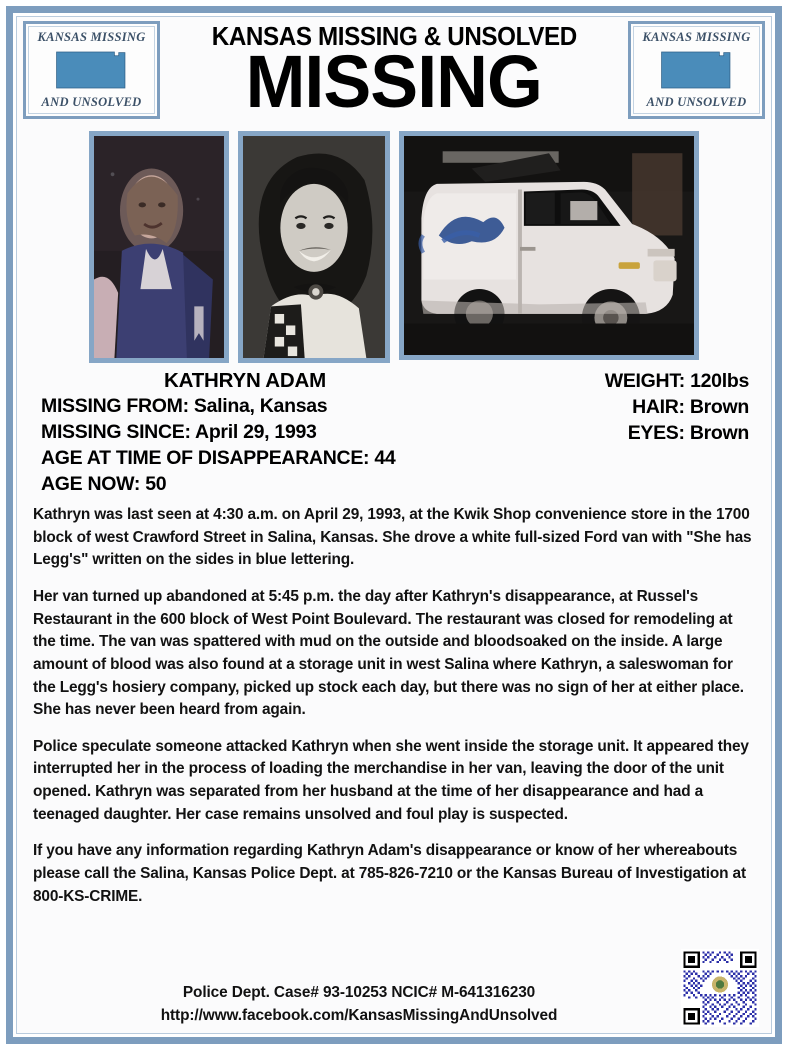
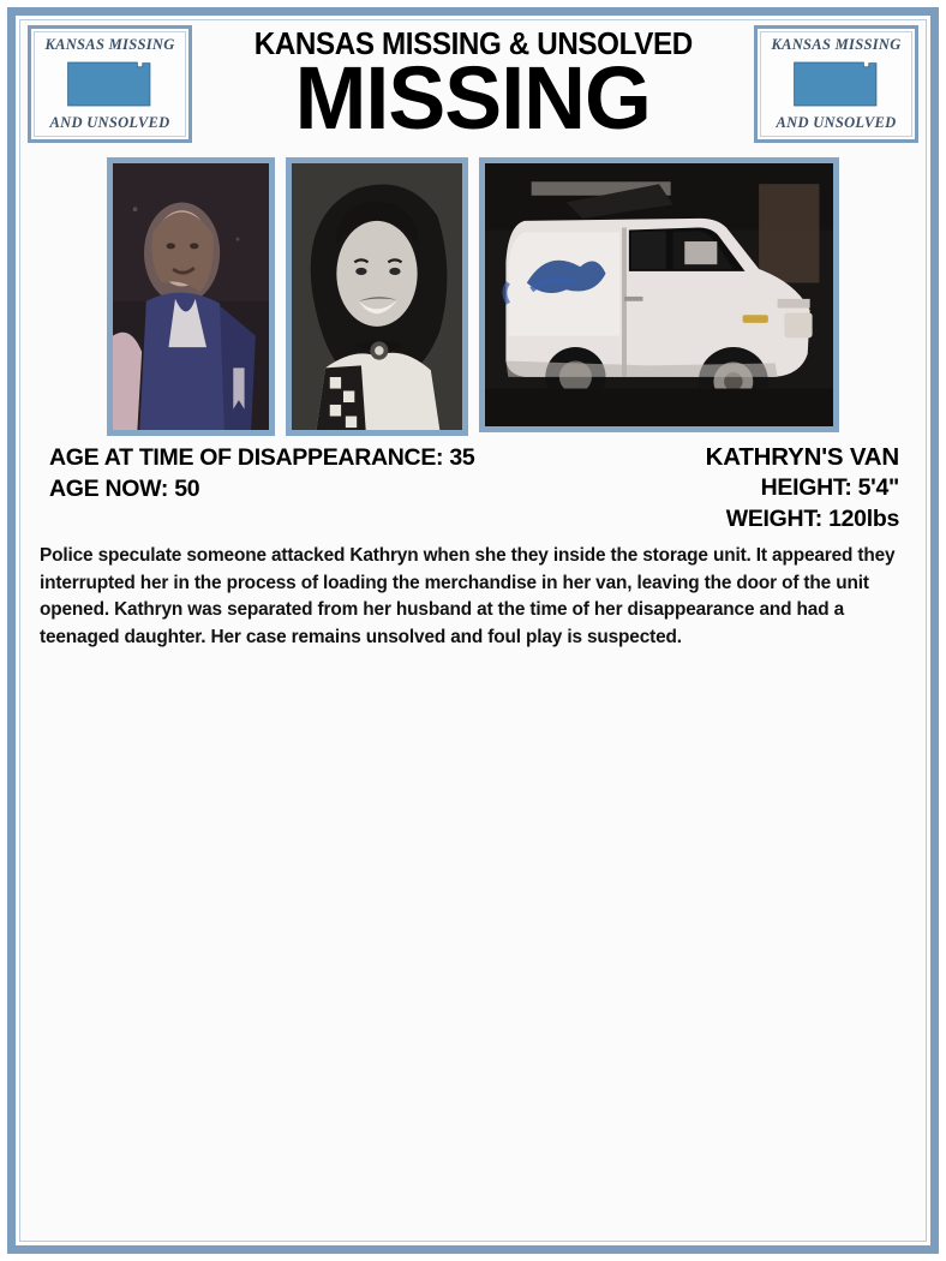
  KANSAS MISSING
  AND UNSOLVED
  KANSAS MISSING & UNSOLVED
  MISSING
  KANSAS MISSING
  AND UNSOLVED
- KATHRYN ADAM
- MISSING FROM: Salina, Kansas
- MISSING SINCE: April 29, 1993
- AGE AT TIME OF DISAPPEARANCE: 44
+ AGE AT TIME OF DISAPPEARANCE: 35
  AGE NOW: 50
+ KATHRYN'S VAN
+ HEIGHT: 5'4"
  WEIGHT: 120lbs
- HAIR: Brown
- EYES: Brown
- Kathryn was last seen at 4:30 a.m. on April 29, 1993, at the Kwik Shop convenience store in the 1700 block of west Crawford Street in Salina, Kansas. She drove a white full-sized Ford van with "She has Legg's" written on the sides in blue lettering.
- Her van turned up abandoned at 5:45 p.m. the day after Kathryn's disappearance, at Russel's Restaurant in the 600 block of West Point Boulevard. The restaurant was closed for remodeling at the time. The van was spattered with mud on the outside and bloodsoaked on the inside. A large amount of blood was also found at a storage unit in west Salina where Kathryn, a saleswoman for the Legg's hosiery company, picked up stock each day, but there was no sign of her at either place. She has never been heard from again.
- Police speculate someone attacked Kathryn when she went inside the storage unit. It appeared they interrupted her in the process of loading the merchandise in her van, leaving the door of the unit opened. Kathryn was separated from her husband at the time of her disappearance and had a teenaged daughter. Her case remains unsolved and foul play is suspected.
+ Police speculate someone attacked Kathryn when she they inside the storage unit. It appeared they interrupted her in the process of loading the merchandise in her van, leaving the door of the unit opened. Kathryn was separated from her husband at the time of her disappearance and had a teenaged daughter. Her case remains unsolved and foul play is suspected.
- If you have any information regarding Kathryn Adam's disappearance or know of her whereabouts please call the Salina, Kansas Police Dept. at 785-826-7210 or the Kansas Bureau of Investigation at 800-KS-CRIME.
- Police Dept. Case# 93-10253 NCIC# M-641316230
- http://www.facebook.com/KansasMissingAndUnsolved
